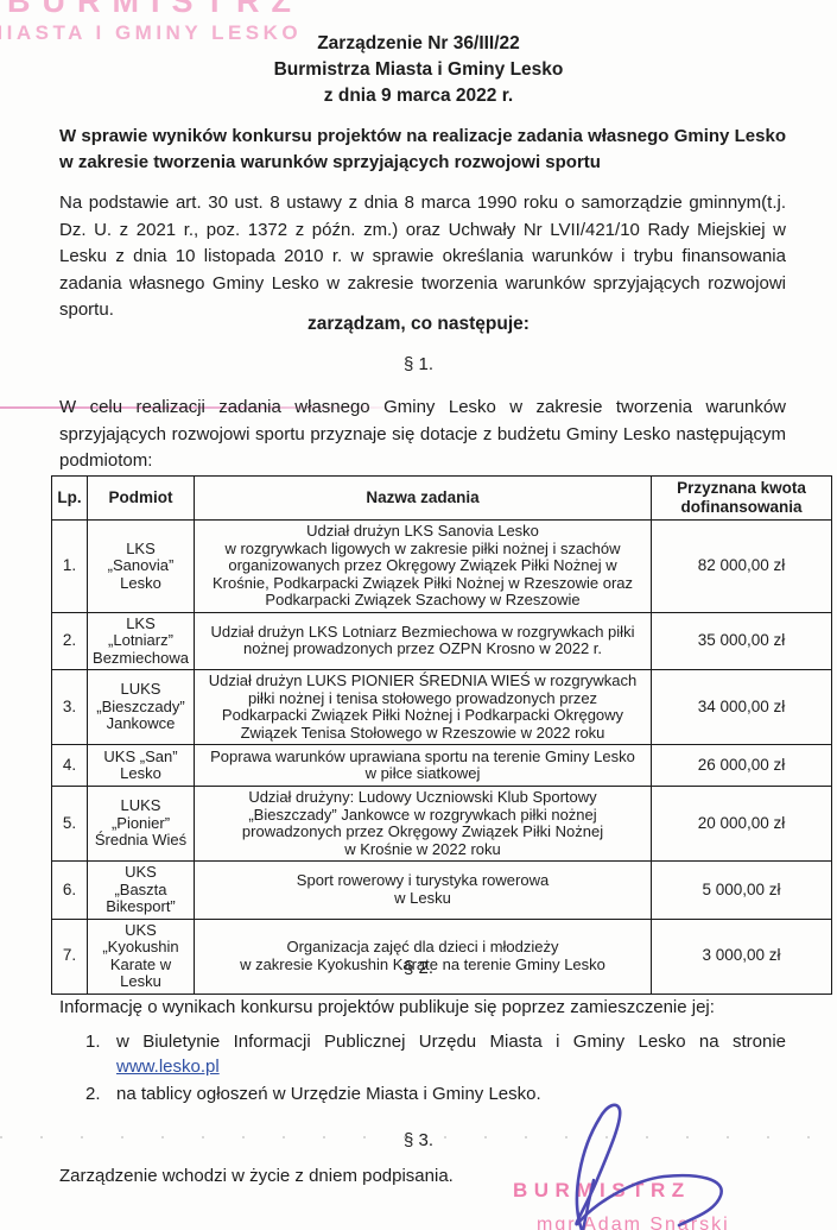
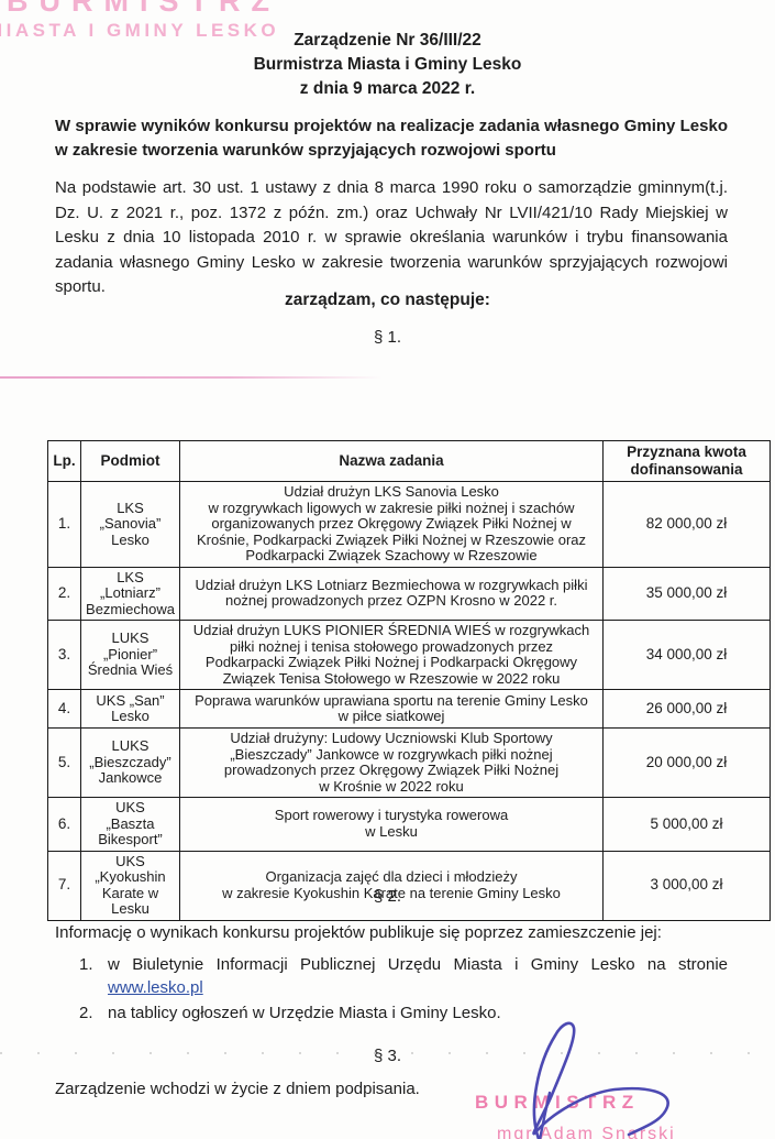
  BURMISTRZ
  IASTA I GMINY LESKO
  Zarządzenie Nr 36/III/22
  Burmistrza Miasta i Gminy Lesko
  z dnia 9 marca 2022 r.
  W sprawie wyników konkursu projektów na realizacje zadania własnego Gminy Lesko w zakresie tworzenia warunków sprzyjających rozwojowi sportu
- Na podstawie art. 30 ust. 8 ustawy z dnia 8 marca 1990 roku o samorządzie gminnym(t.j. Dz. U. z 2021 r., poz. 1372 z późn. zm.) oraz Uchwały Nr LVII/421/10 Rady Miejskiej w Lesku z dnia 10 listopada 2010 r. w sprawie określania warunków i trybu finansowania zadania własnego Gminy Lesko w zakresie tworzenia warunków sprzyjających rozwojowi sportu.
+ Na podstawie art. 30 ust. 1 ustawy z dnia 8 marca 1990 roku o samorządzie gminnym(t.j. Dz. U. z 2021 r., poz. 1372 z późn. zm.) oraz Uchwały Nr LVII/421/10 Rady Miejskiej w Lesku z dnia 10 listopada 2010 r. w sprawie określania warunków i trybu finansowania zadania własnego Gminy Lesko w zakresie tworzenia warunków sprzyjających rozwojowi sportu.
  zarządzam, co następuje:
  § 1.
- W celu realizacji zadania własnego Gminy Lesko w zakresie tworzenia warunków sprzyjających rozwojowi sportu przyznaje się dotacje z budżetu Gminy Lesko następującym podmiotom:
  Lp.	Podmiot	Nazwa zadania	Przyznana kwota dofinansowania
  1.	LKS „Sanovia” Lesko	Udział drużyn LKS Sanovia Lesko w rozgrywkach ligowych w zakresie piłki nożnej i szachów organizowanych przez Okręgowy Związek Piłki Nożnej w Krośnie, Podkarpacki Związek Piłki Nożnej w Rzeszowie oraz Podkarpacki Związek Szachowy w Rzeszowie	82 000,00 zł
  2.	LKS „Lotniarz” Bezmiechowa	Udział drużyn LKS Lotniarz Bezmiechowa w rozgrywkach piłki nożnej prowadzonych przez OZPN Krosno w 2022 r.	35 000,00 zł
- 3.	LUKS „Bieszczady” Jankowce	Udział drużyn LUKS PIONIER ŚREDNIA WIEŚ w rozgrywkach piłki nożnej i tenisa stołowego prowadzonych przez Podkarpacki Związek Piłki Nożnej i Podkarpacki Okręgowy Związek Tenisa Stołowego w Rzeszowie w 2022 roku	34 000,00 zł
+ 3.	LUKS „Pionier” Średnia Wieś	Udział drużyn LUKS PIONIER ŚREDNIA WIEŚ w rozgrywkach piłki nożnej i tenisa stołowego prowadzonych przez Podkarpacki Związek Piłki Nożnej i Podkarpacki Okręgowy Związek Tenisa Stołowego w Rzeszowie w 2022 roku	34 000,00 zł
  4.	UKS „San” Lesko	Poprawa warunków uprawiana sportu na terenie Gminy Lesko w piłce siatkowej	26 000,00 zł
- 5.	LUKS „Pionier” Średnia Wieś	Udział drużyny: Ludowy Uczniowski Klub Sportowy „Bieszczady” Jankowce w rozgrywkach piłki nożnej prowadzonych przez Okręgowy Związek Piłki Nożnej w Krośnie w 2022 roku	20 000,00 zł
+ 5.	LUKS „Bieszczady” Jankowce	Udział drużyny: Ludowy Uczniowski Klub Sportowy „Bieszczady” Jankowce w rozgrywkach piłki nożnej prowadzonych przez Okręgowy Związek Piłki Nożnej w Krośnie w 2022 roku	20 000,00 zł
  6.	UKS „Baszta Bikesport”	Sport rowerowy i turystyka rowerowa w Lesku	5 000,00 zł
  7.	UKS „Kyokushin Karate w Lesku	Organizacja zajęć dla dzieci i młodzieży w zakresie Kyokushin Karate na terenie Gminy Lesko	3 000,00 zł
  § 2.
  Informację o wynikach konkursu projektów publikuje się poprzez zamieszczenie jej:
  1.
  w Biuletynie Informacji Publicznej Urzędu Miasta i Gminy Lesko na stronie
  www.lesko.pl
  2.
  na tablicy ogłoszeń w Urzędzie Miasta i Gminy Lesko.
  § 3.
  Zarządzenie wchodzi w życie z dniem podpisania.
  BURMITRZ
  mgr Adam Snarski
